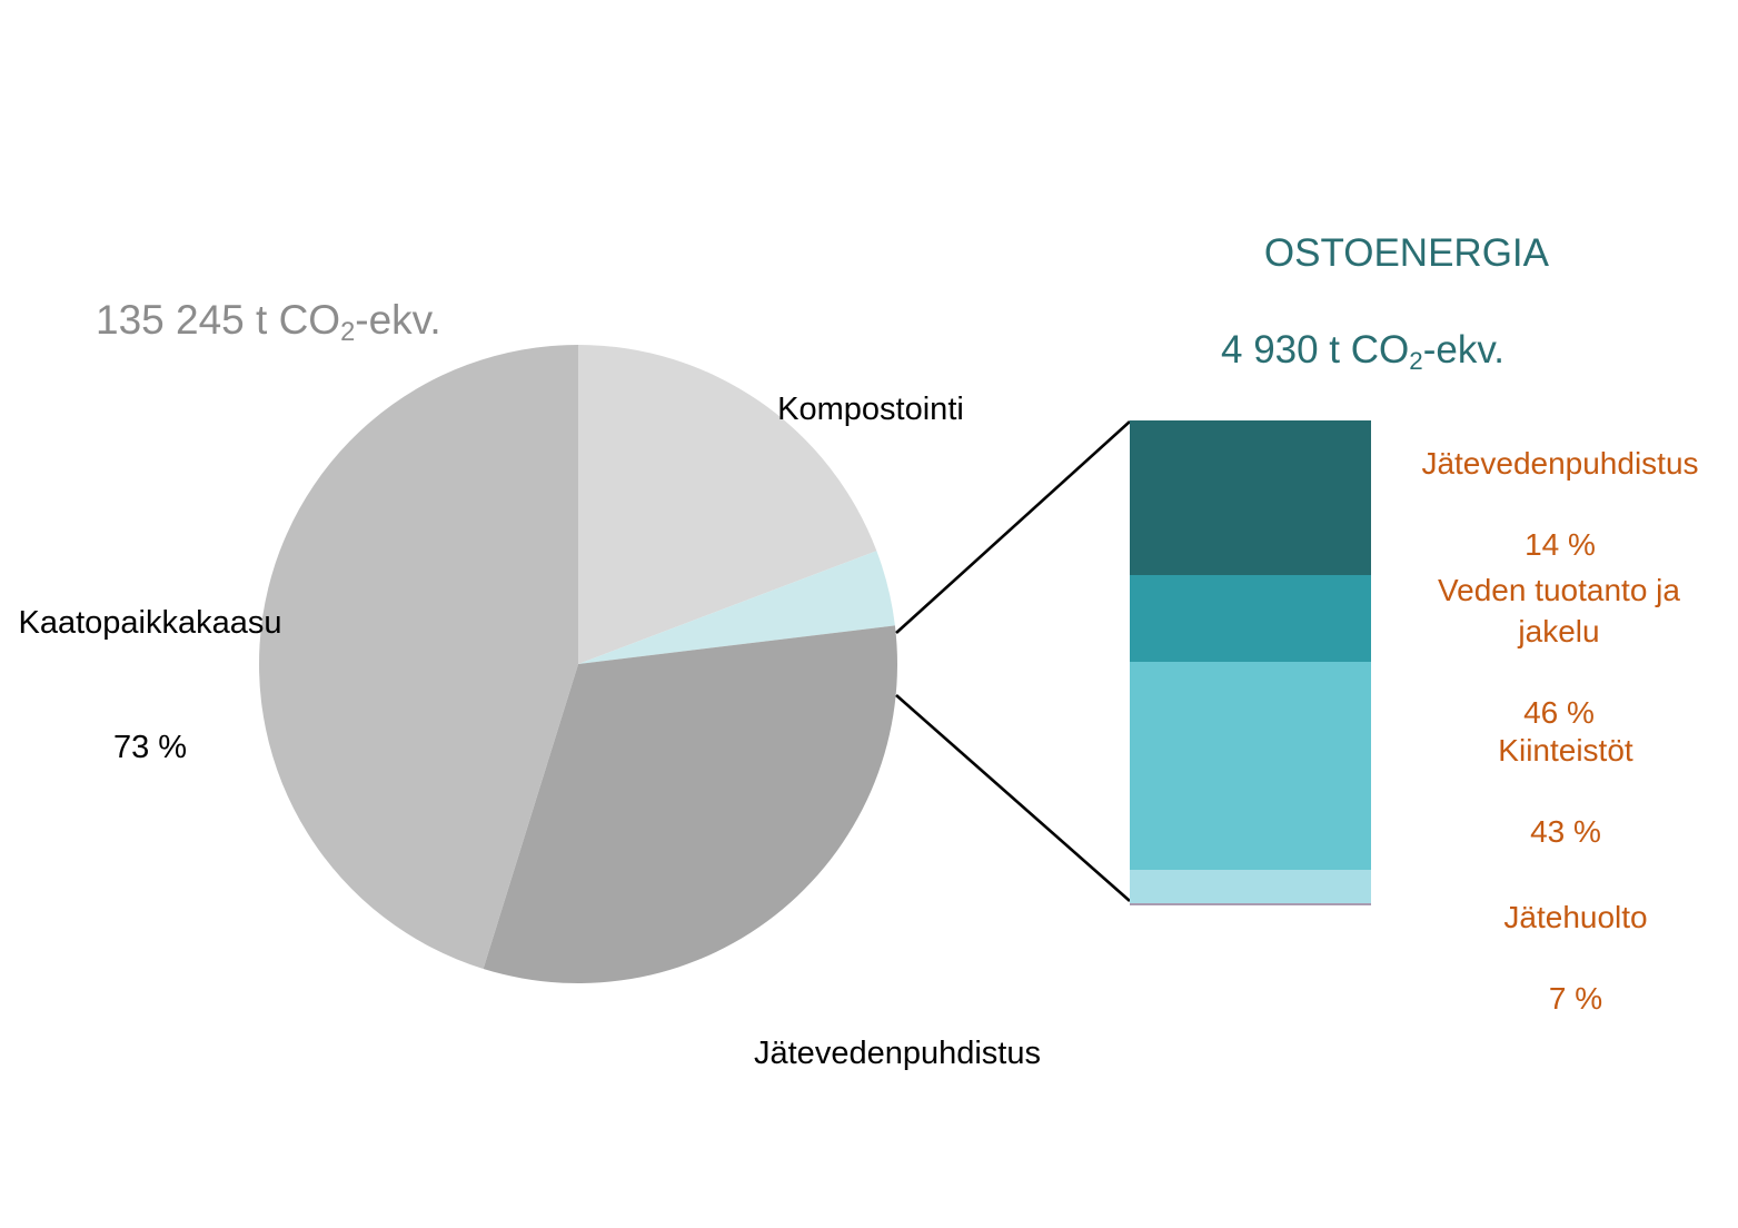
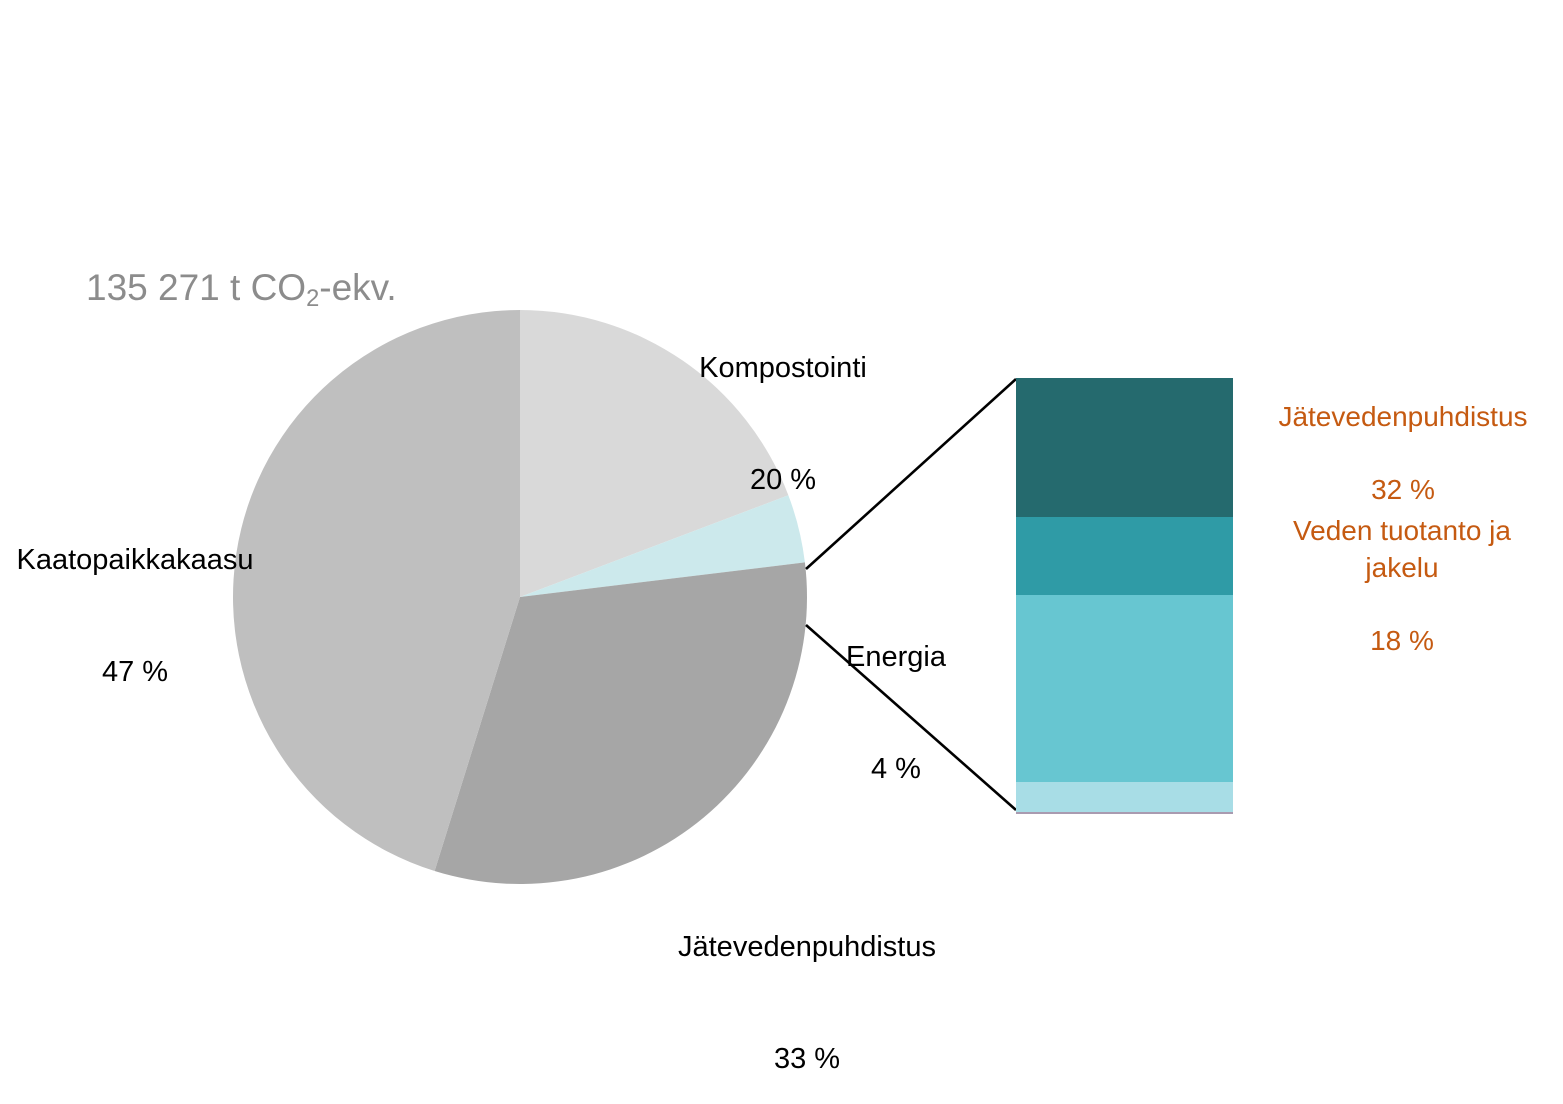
- 135 245 t CO2-ekv.
+ 135 271 t CO2-ekv.
- OSTOENERGIA
- 4 930 t CO2-ekv.
  Kompostointi
+ 20 %
  Kaatopaikkakaasu
- 73 %
+ 47 %
  Jätevedenpuhdistus
+ 33 %
+ Energia
+ 4 %
  Jätevedenpuhdistus
- 14 %
+ 32 %
  Veden tuotanto ja
  jakelu
- 46 %
+ 18 %
- Kiinteistöt
- 43 %
- Jätehuolto
- 7 %
